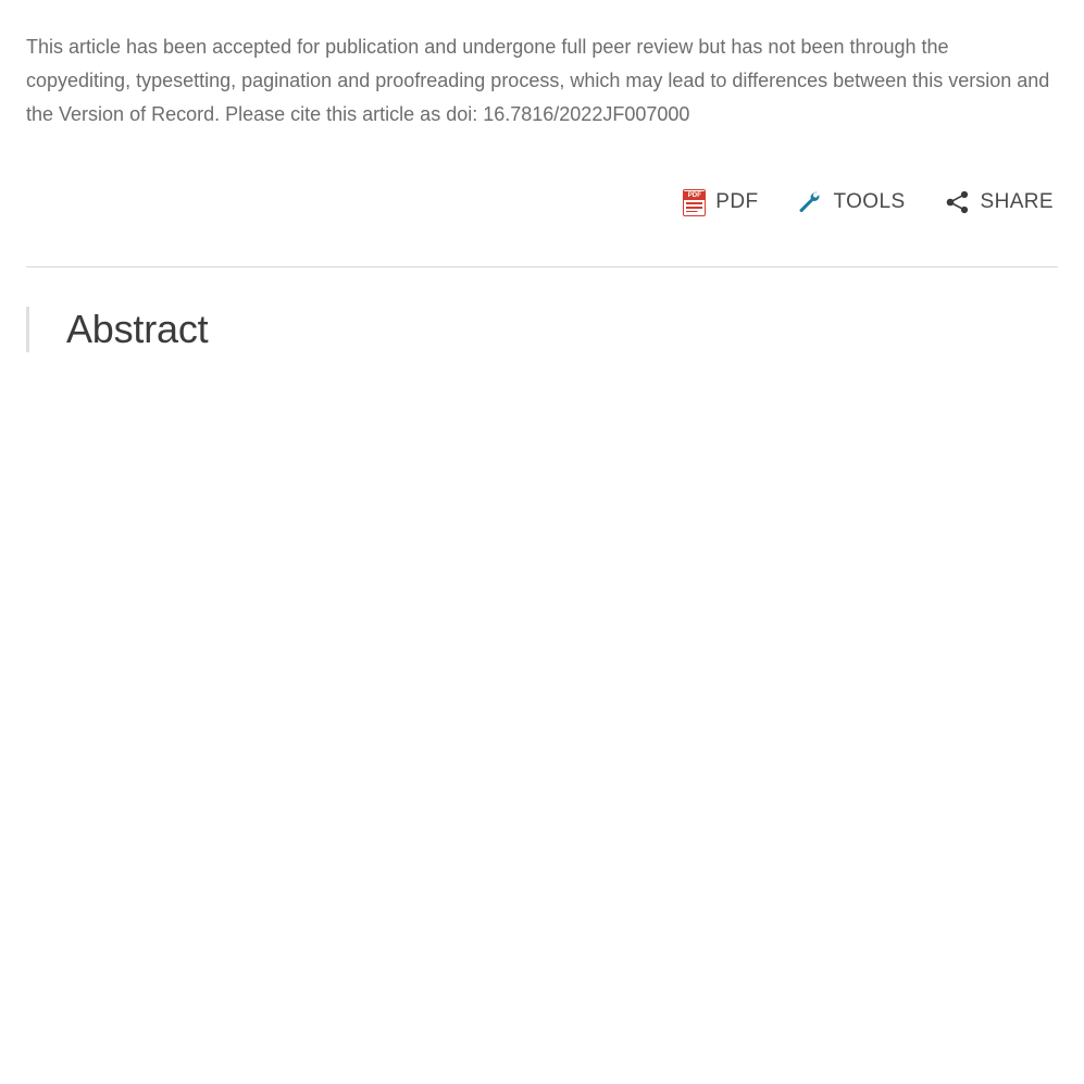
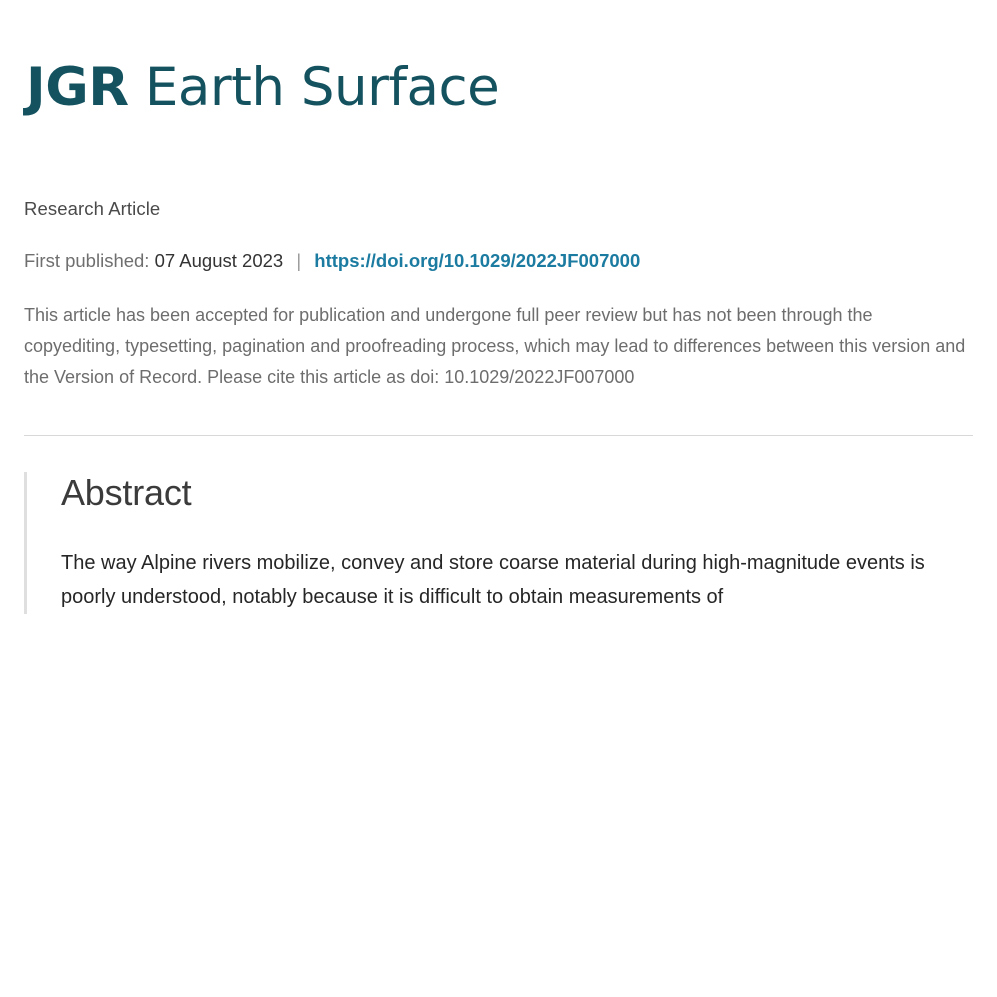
+ JGR Earth Surface
+ Research Article
+ First published: 07 August 2023 | https://doi.org/10.1029/2022JF007000
- This article has been accepted for publication and undergone full peer review but has not been through the copyediting, typesetting, pagination and proofreading process, which may lead to differences between this version and the Version of Record. Please cite this article as doi: 16.7816/2022JF007000
+ This article has been accepted for publication and undergone full peer review but has not been through the copyediting, typesetting, pagination and proofreading process, which may lead to differences between this version and the Version of Record. Please cite this article as doi: 10.1029/2022JF007000
- PDF
- TOOLS
- SHARE
  Abstract
+ The way Alpine rivers mobilize, convey and store coarse material during high-magnitude events is poorly understood, notably because it is difficult to obtain measurements of
